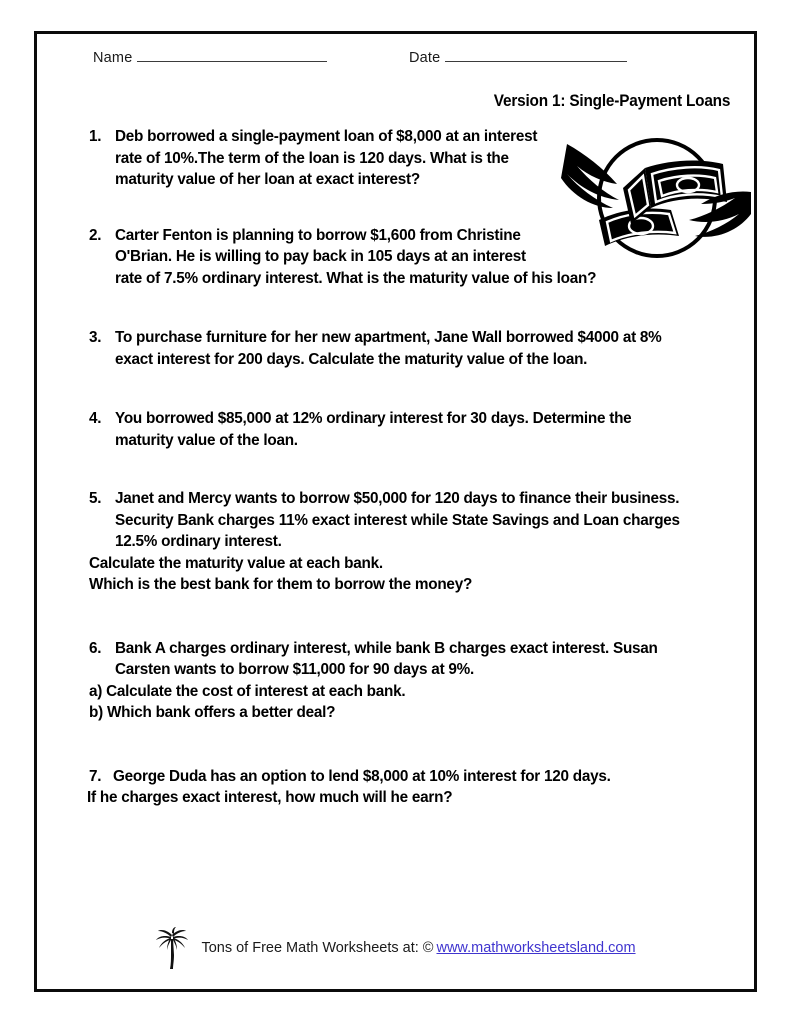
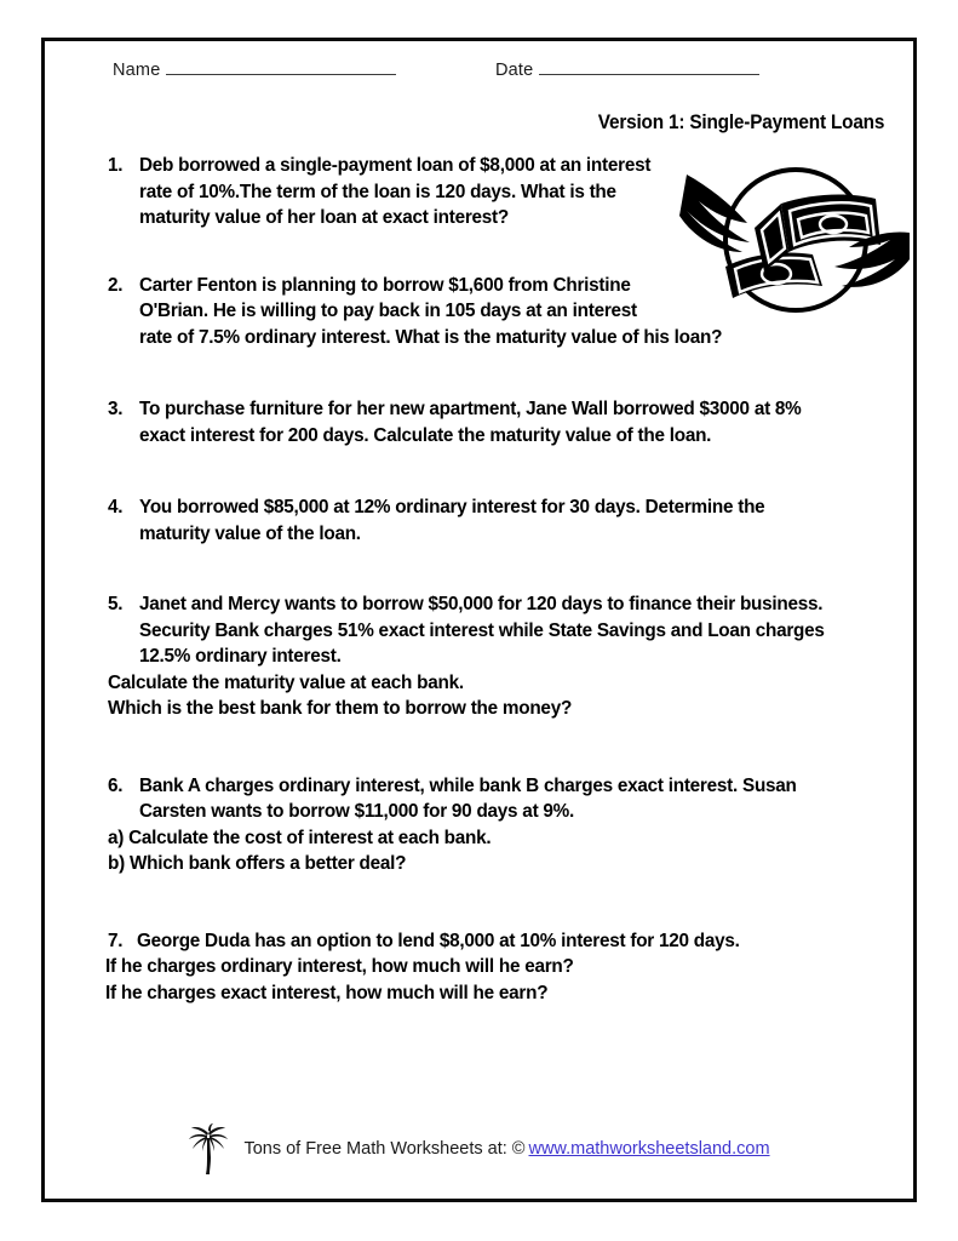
  Name
  Date
  Version 1: Single-Payment Loans
  1.
  Deb borrowed a single-payment loan of $8,000 at an interest
  rate of 10%.The term of the loan is 120 days. What is the
  maturity value of her loan at exact interest?
  2.
  Carter Fenton is planning to borrow $1,600 from Christine
  O'Brian. He is willing to pay back in 105 days at an interest
  rate of 7.5% ordinary interest. What is the maturity value of his loan?
  3.
- To purchase furniture for her new apartment, Jane Wall borrowed $4000 at 8%
+ To purchase furniture for her new apartment, Jane Wall borrowed $3000 at 8%
  exact interest for 200 days. Calculate the maturity value of the loan.
  4.
  You borrowed $85,000 at 12% ordinary interest for 30 days. Determine the
  maturity value of the loan.
  5.
  Janet and Mercy wants to borrow $50,000 for 120 days to finance their business.
- Security Bank charges 11% exact interest while State Savings and Loan charges
+ Security Bank charges 51% exact interest while State Savings and Loan charges
  12.5% ordinary interest.
  Calculate the maturity value at each bank.
  Which is the best bank for them to borrow the money?
  6.
  Bank A charges ordinary interest, while bank B charges exact interest. Susan
  Carsten wants to borrow $11,000 for 90 days at 9%.
  a) Calculate the cost of interest at each bank.
  b) Which bank offers a better deal?
  7.
  George Duda has an option to lend $8,000 at 10% interest for 120 days.
+ If he charges ordinary interest, how much will he earn?
  If he charges exact interest, how much will he earn?
  Tons of Free Math Worksheets at: ©
  www.mathworksheetsland.com
